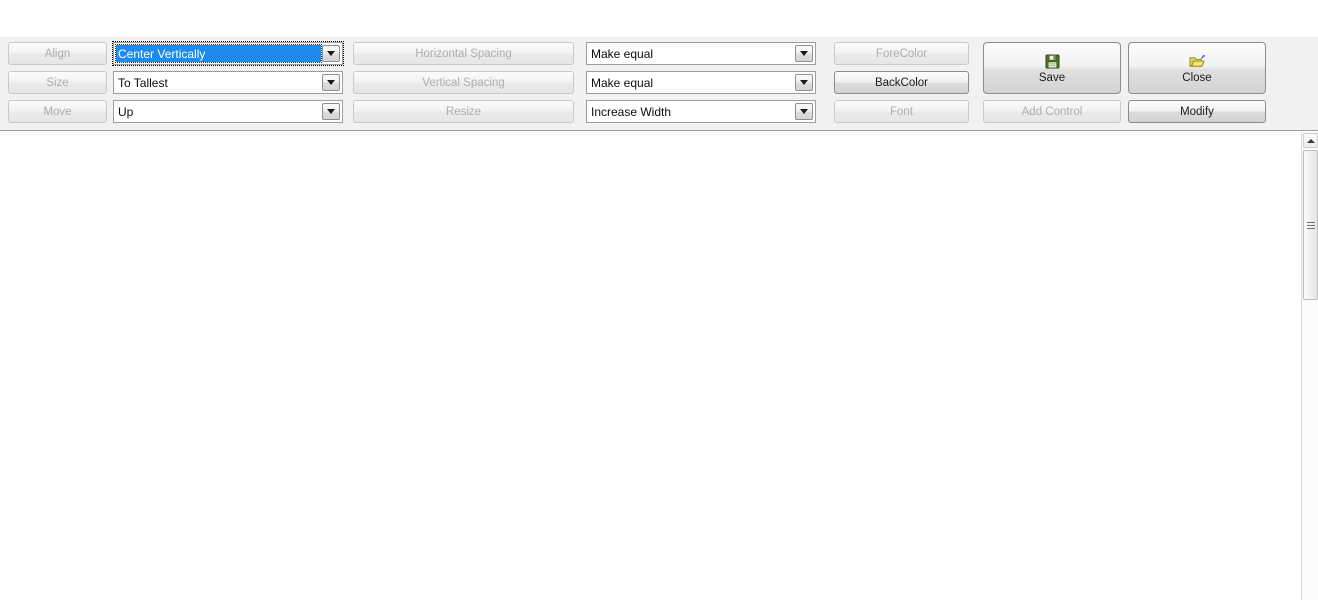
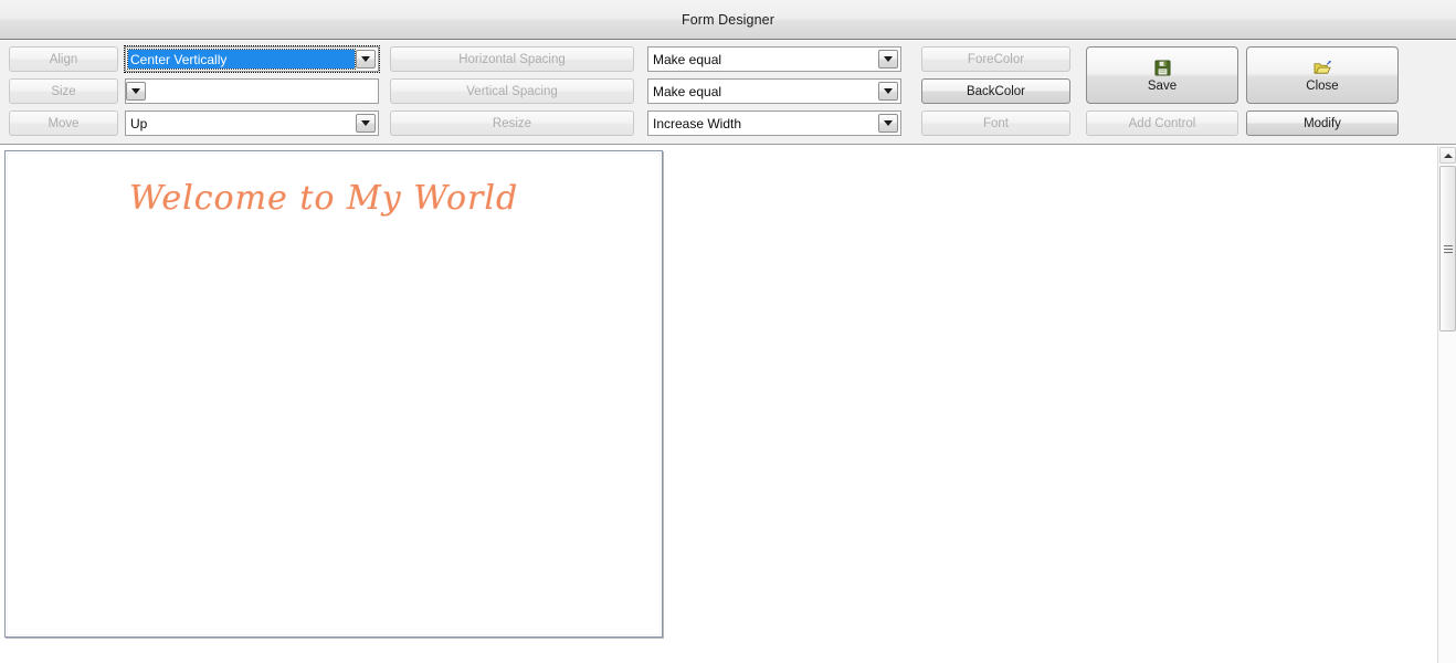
+ Form Designer
  Align
  Size
  Move
  Center Vertically
- To Tallest
  Up
  Horizontal Spacing
  Vertical Spacing
  Resize
  Make equal
  Make equal
  Increase Width
  ForeColor
  BackColor
  Font
  Save
  Add Control
  Close
  Modify
+ Welcome to My World
